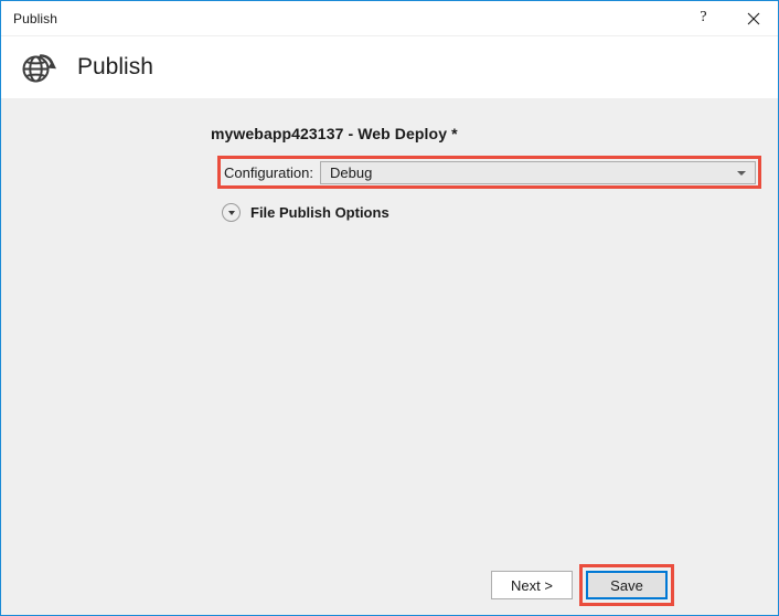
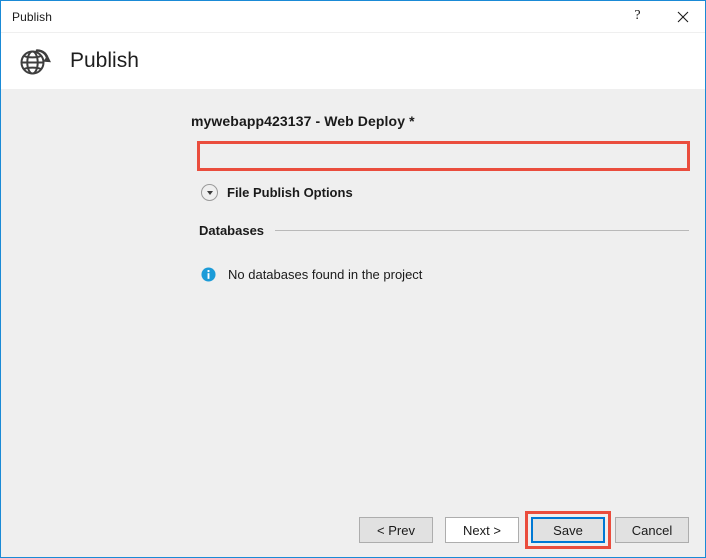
  Publish
  ?
  Publish
  mywebapp423137 - Web Deploy *
- Configuration:
- Debug
  File Publish Options
+ Databases
+ No databases found in the project
+ < Prev
  Next >
  Save
+ Cancel
